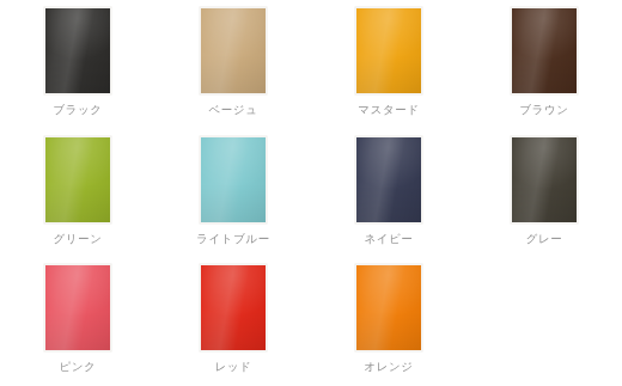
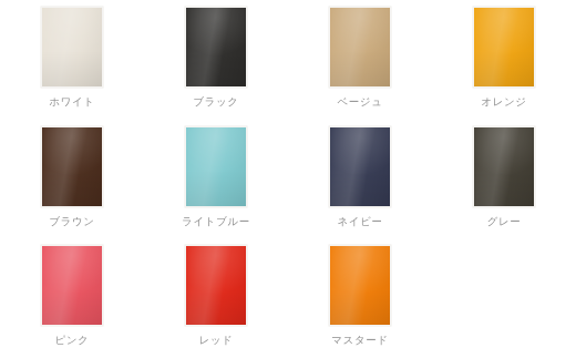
+ ホワイト
  ブラック
  ベージュ
- マスタード
+ オレンジ
  ブラウン
- グリーン
  ライトブルー
  ネイビー
  グレー
  ピンク
  レッド
- オレンジ
+ マスタード
